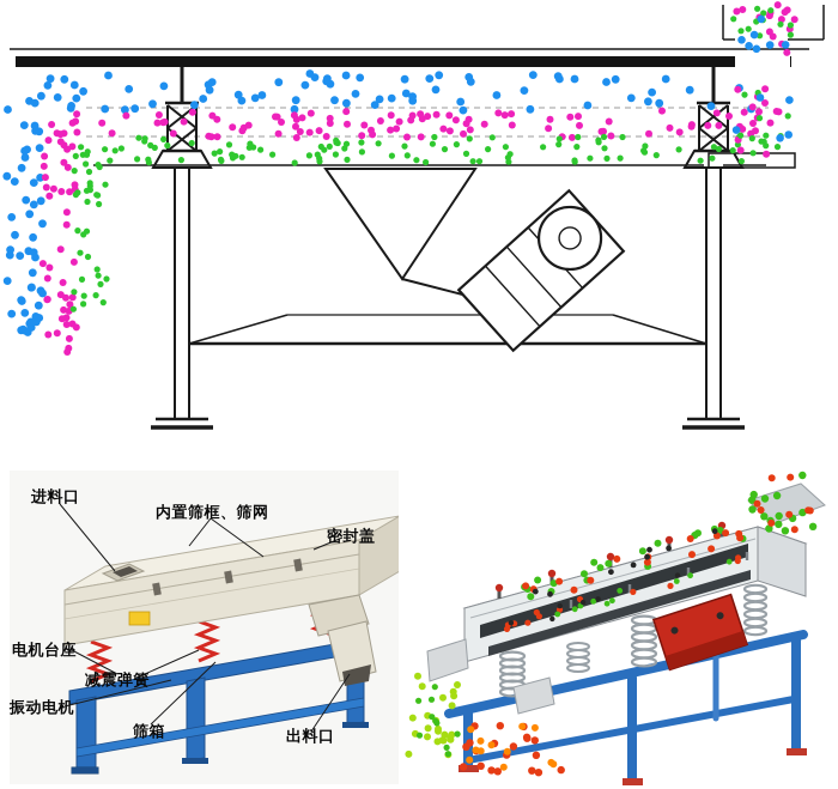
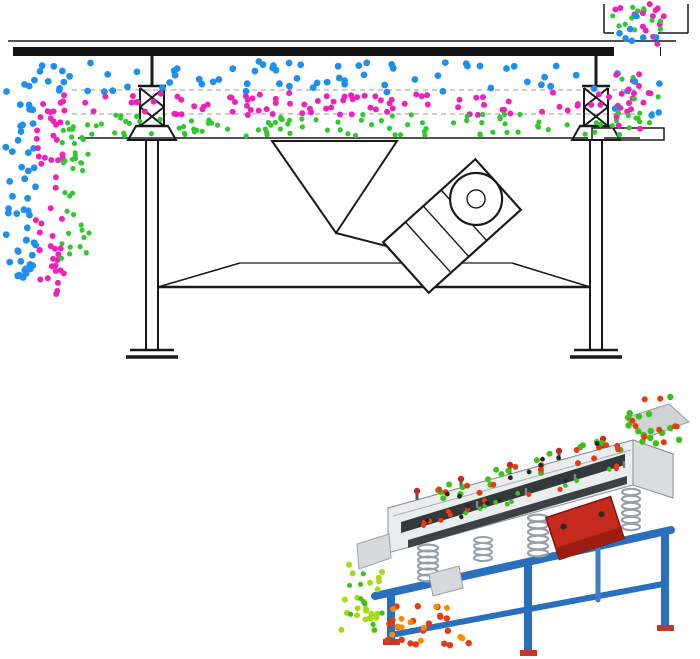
- 进料口
- 内置筛框、筛网
- 密封盖
- 电机台座
- 减震弹簧
- 振动电机
- 筛箱
- 出料口
